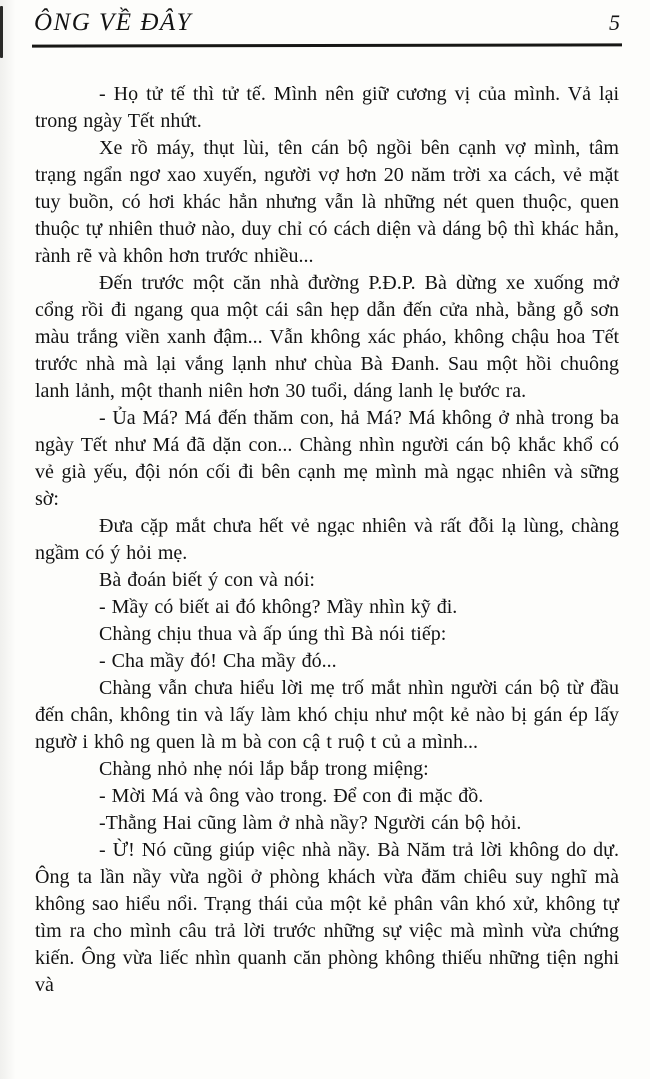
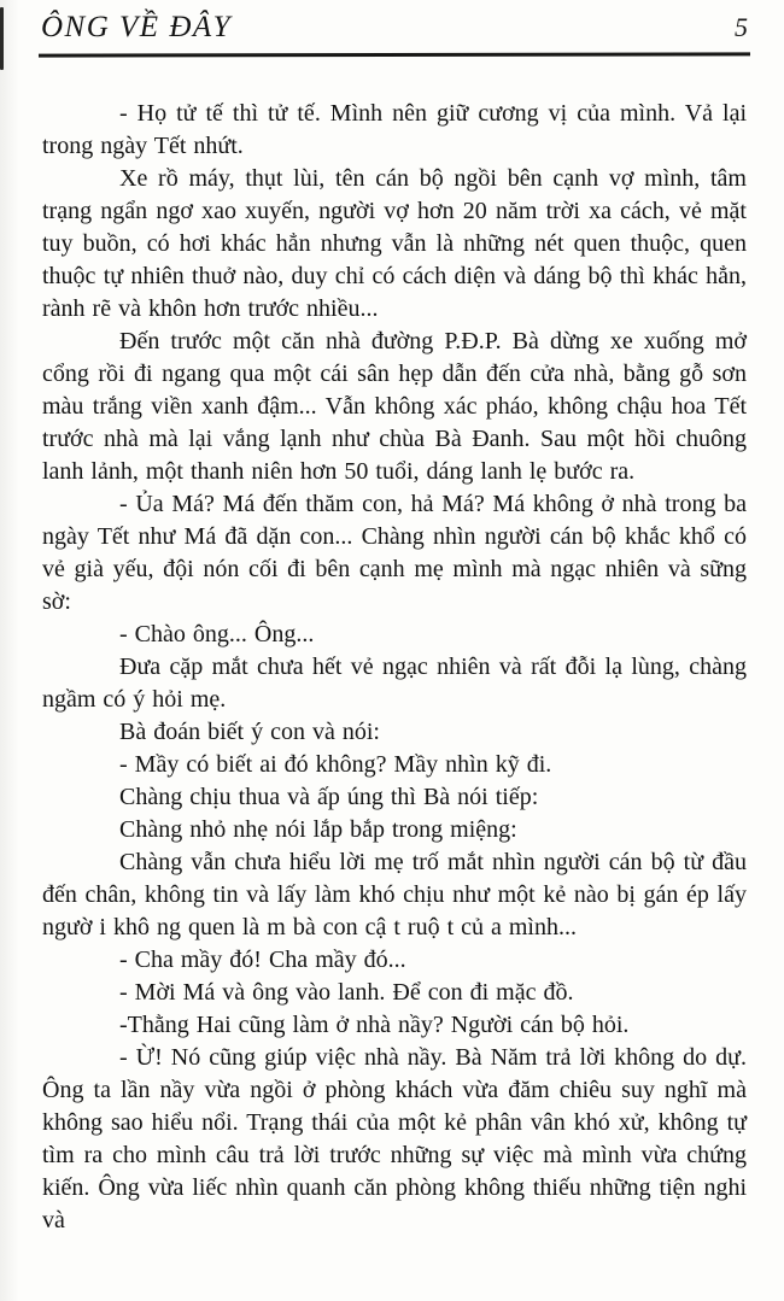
  ÔNG VỀ ĐÂY
  5
  - Họ tử tế thì tử tế. Mình nên giữ cương vị của mình. Vả lại trong ngày Tết nhứt.
  Xe rồ máy, thụt lùi, tên cán bộ ngồi bên cạnh vợ mình, tâm trạng ngẩn ngơ xao xuyến, người vợ hơn 20 năm trời xa cách, vẻ mặt tuy buồn, có hơi khác hẳn nhưng vẫn là những nét quen thuộc, quen thuộc tự nhiên thuở nào, duy chỉ có cách diện và dáng bộ thì khác hẳn, rành rẽ và khôn hơn trước nhiều...
- Đến trước một căn nhà đường P.Đ.P. Bà dừng xe xuống mở cổng rồi đi ngang qua một cái sân hẹp dẫn đến cửa nhà, bằng gỗ sơn màu trắng viền xanh đậm... Vẫn không xác pháo, không chậu hoa Tết trước nhà mà lại vắng lạnh như chùa Bà Đanh. Sau một hồi chuông lanh lảnh, một thanh niên hơn 30 tuổi, dáng lanh lẹ bước ra.
+ Đến trước một căn nhà đường P.Đ.P. Bà dừng xe xuống mở cổng rồi đi ngang qua một cái sân hẹp dẫn đến cửa nhà, bằng gỗ sơn màu trắng viền xanh đậm... Vẫn không xác pháo, không chậu hoa Tết trước nhà mà lại vắng lạnh như chùa Bà Đanh. Sau một hồi chuông lanh lảnh, một thanh niên hơn 50 tuổi, dáng lanh lẹ bước ra.
  - Ủa Má? Má đến thăm con, hả Má? Má không ở nhà trong ba ngày Tết như Má đã dặn con... Chàng nhìn người cán bộ khắc khổ có vẻ già yếu, đội nón cối đi bên cạnh mẹ mình mà ngạc nhiên và sững sờ:
+ - Chào ông... Ông...
  Đưa cặp mắt chưa hết vẻ ngạc nhiên và rất đỗi lạ lùng, chàng ngầm có ý hỏi mẹ.
  Bà đoán biết ý con và nói:
  - Mầy có biết ai đó không? Mầy nhìn kỹ đi.
  Chàng chịu thua và ấp úng thì Bà nói tiếp:
- - Cha mầy đó! Cha mầy đó...
+ Chàng nhỏ nhẹ nói lắp bắp trong miệng:
  Chàng vẫn chưa hiểu lời mẹ trố mắt nhìn người cán bộ từ đầu đến chân, không tin và lấy làm khó chịu như một kẻ nào bị gán ép lấy ngườ i khô ng quen là m bà con cậ t ruộ t củ a mình...
- Chàng nhỏ nhẹ nói lắp bắp trong miệng:
+ - Cha mầy đó! Cha mầy đó...
- - Mời Má và ông vào trong. Để con đi mặc đồ.
+ - Mời Má và ông vào lanh. Để con đi mặc đồ.
  -Thằng Hai cũng làm ở nhà nầy? Người cán bộ hỏi.
  - Ừ! Nó cũng giúp việc nhà nầy. Bà Năm trả lời không do dự. Ông ta lần nầy vừa ngồi ở phòng khách vừa đăm chiêu suy nghĩ mà không sao hiểu nổi. Trạng thái của một kẻ phân vân khó xử, không tự tìm ra cho mình câu trả lời trước những sự việc mà mình vừa chứng kiến. Ông vừa liếc nhìn quanh căn phòng không thiếu những tiện nghi và
